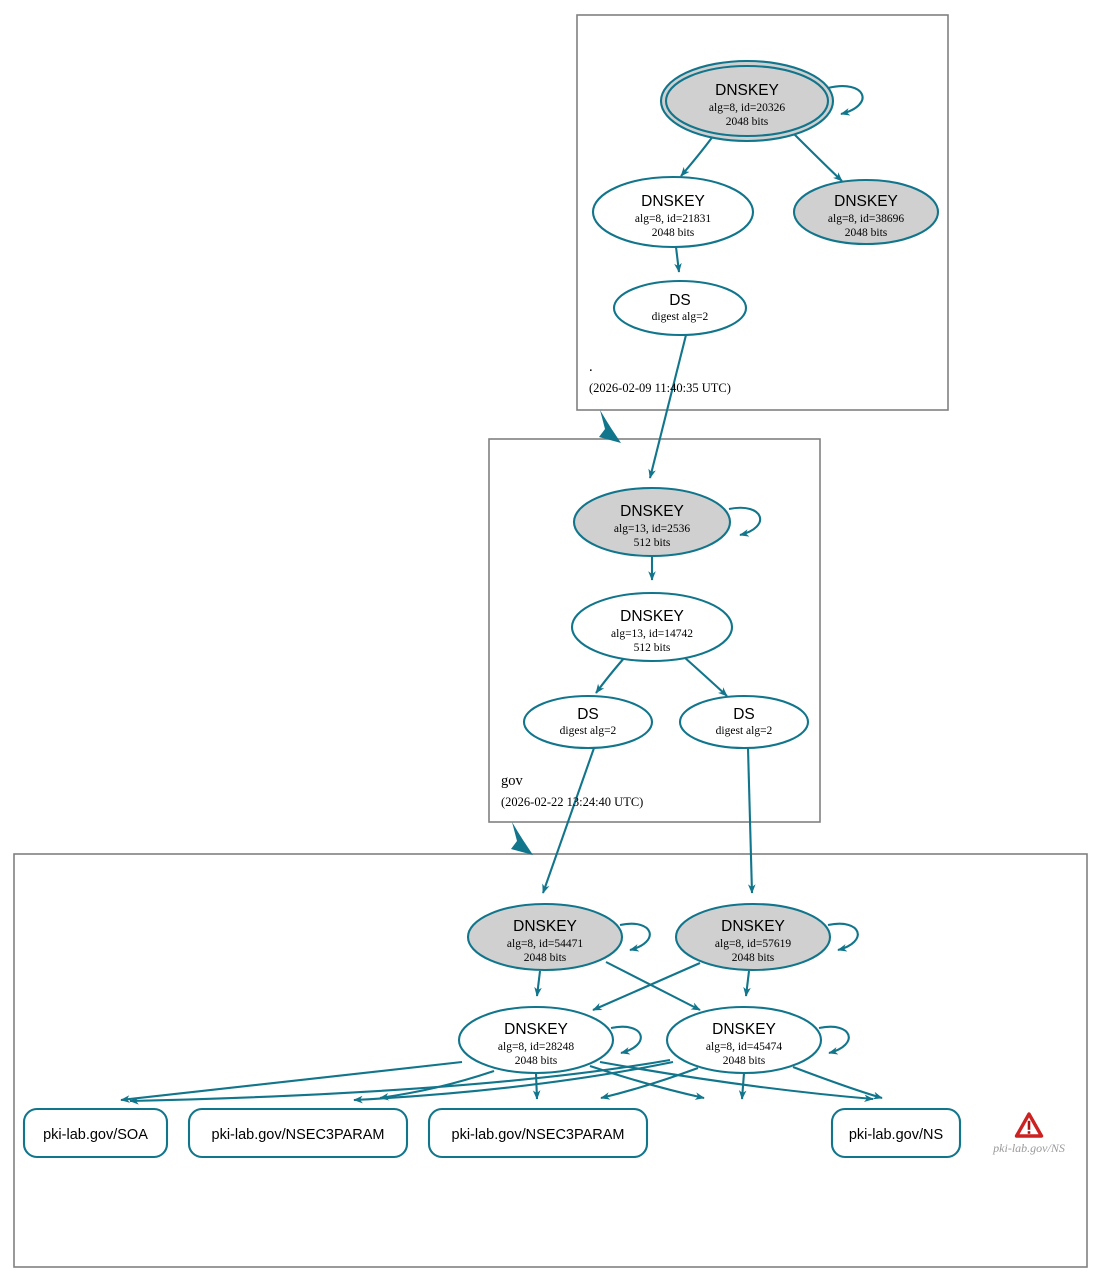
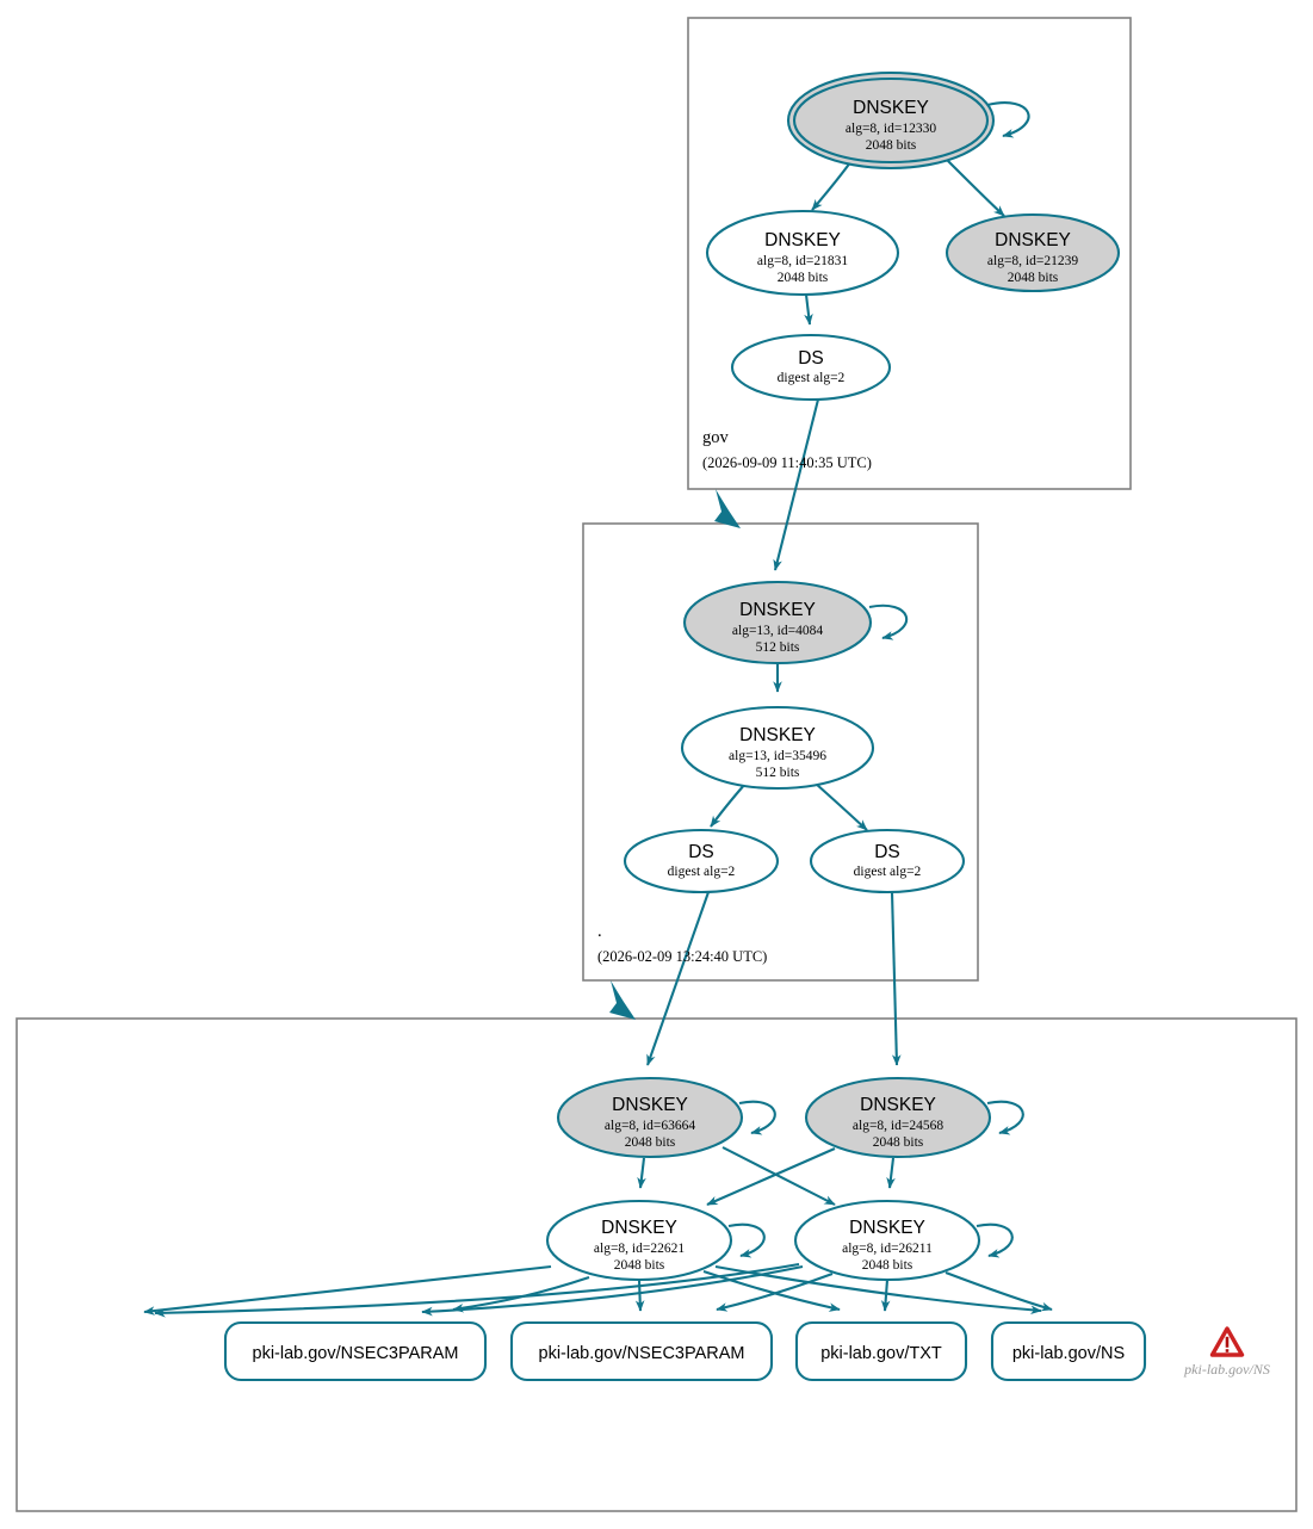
  DNSKEY
- alg=8, id=20326
+ alg=8, id=12330
  2048 bits
  DNSKEY
  alg=8, id=21831
  2048 bits
  DNSKEY
- alg=8, id=38696
+ alg=8, id=21239
  2048 bits
  DS
  digest alg=2
  DNSKEY
- alg=13, id=2536
+ alg=13, id=4084
  512 bits
  DNSKEY
- alg=13, id=14742
+ alg=13, id=35496
  512 bits
  DS
  digest alg=2
  DS
  digest alg=2
  DNSKEY
- alg=8, id=54471
+ alg=8, id=63664
  2048 bits
  DNSKEY
- alg=8, id=57619
+ alg=8, id=24568
  2048 bits
  DNSKEY
- alg=8, id=28248
+ alg=8, id=22621
  2048 bits
  DNSKEY
- alg=8, id=45474
+ alg=8, id=26211
  2048 bits
- pki-lab.gov/SOA
  pki-lab.gov/NSEC3PARAM
  pki-lab.gov/NSEC3PARAM
+ pki-lab.gov/TXT
  pki-lab.gov/NS
  pki-lab.gov/NS
- .
+ gov
- (2026-02-09 11:40:35 UTC)
+ (2026-09-09 11:40:35 UTC)
- gov
+ .
- (2026-02-22 13:24:40 UTC)
+ (2026-02-09 13:24:40 UTC)
